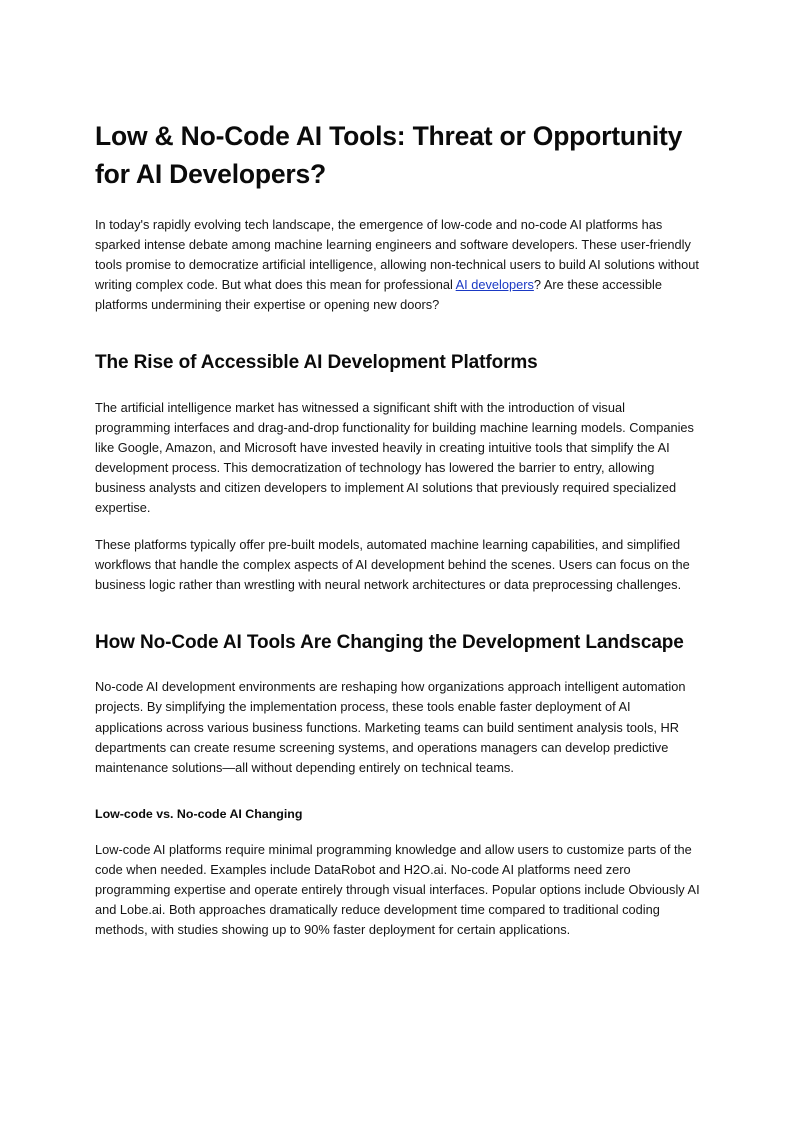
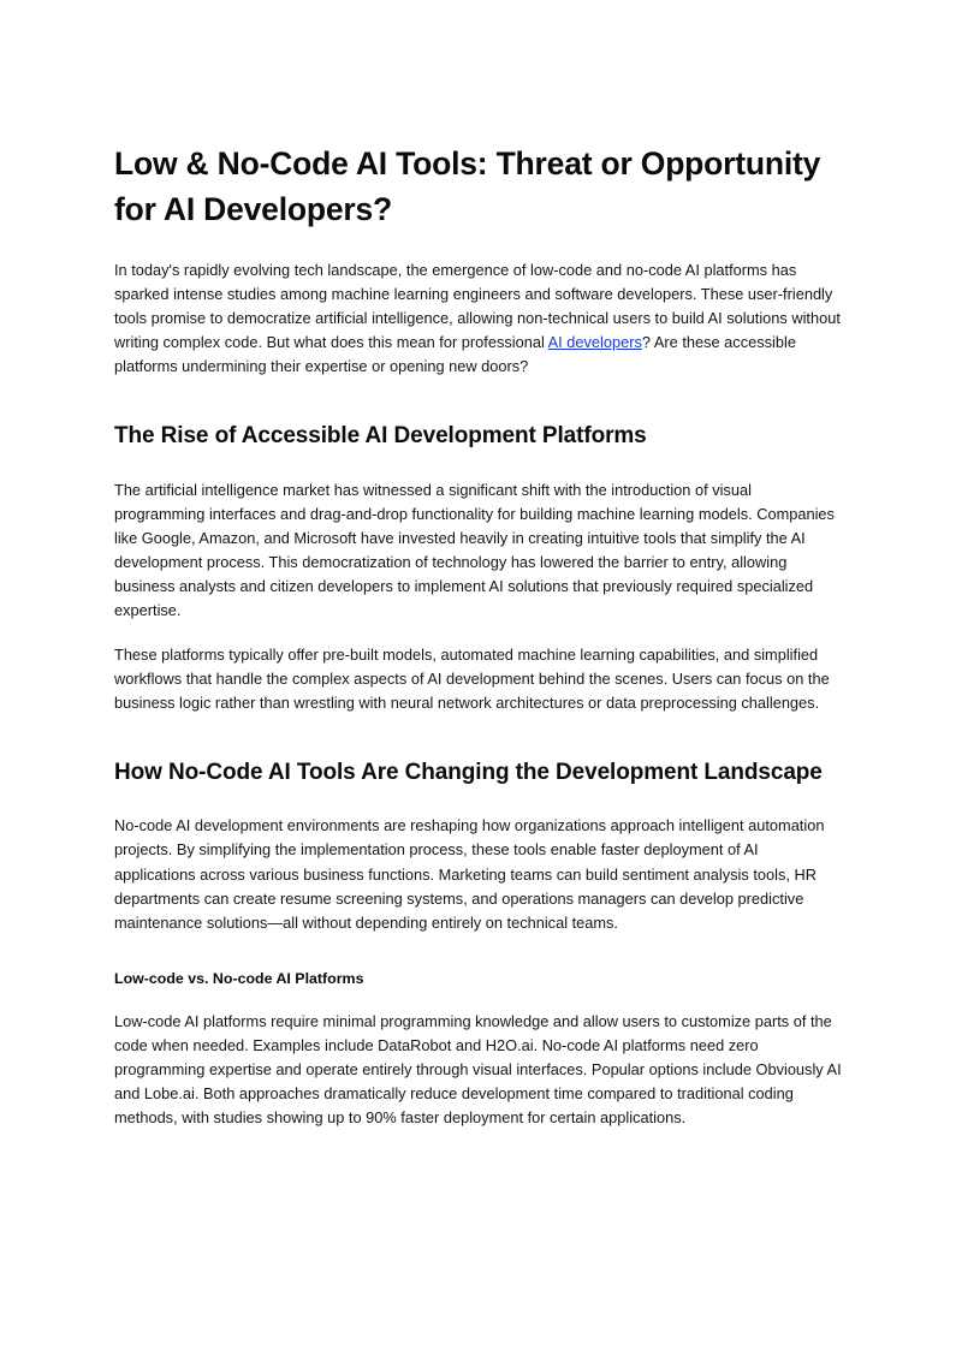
  Low & No-Code AI Tools: Threat or Opportunity for AI Developers?
- In today's rapidly evolving tech landscape, the emergence of low-code and no-code AI platforms has sparked intense debate among machine learning engineers and software developers. These user-friendly tools promise to democratize artificial intelligence, allowing non-technical users to build AI solutions without writing complex code. But what does this mean for professional AI developers? Are these accessible platforms undermining their expertise or opening new doors?
+ In today's rapidly evolving tech landscape, the emergence of low-code and no-code AI platforms has sparked intense studies among machine learning engineers and software developers. These user-friendly tools promise to democratize artificial intelligence, allowing non-technical users to build AI solutions without writing complex code. But what does this mean for professional AI developers? Are these accessible platforms undermining their expertise or opening new doors?
  The Rise of Accessible AI Development Platforms
  The artificial intelligence market has witnessed a significant shift with the introduction of visual programming interfaces and drag-and-drop functionality for building machine learning models. Companies like Google, Amazon, and Microsoft have invested heavily in creating intuitive tools that simplify the AI development process. This democratization of technology has lowered the barrier to entry, allowing business analysts and citizen developers to implement AI solutions that previously required specialized expertise.
  These platforms typically offer pre-built models, automated machine learning capabilities, and simplified workflows that handle the complex aspects of AI development behind the scenes. Users can focus on the business logic rather than wrestling with neural network architectures or data preprocessing challenges.
  How No-Code AI Tools Are Changing the Development Landscape
  No-code AI development environments are reshaping how organizations approach intelligent automation projects. By simplifying the implementation process, these tools enable faster deployment of AI applications across various business functions. Marketing teams can build sentiment analysis tools, HR departments can create resume screening systems, and operations managers can develop predictive maintenance solutions—all without depending entirely on technical teams.
- Low-code vs. No-code AI Changing
+ Low-code vs. No-code AI Platforms
  Low-code AI platforms require minimal programming knowledge and allow users to customize parts of the code when needed. Examples include DataRobot and H2O.ai. No-code AI platforms need zero programming expertise and operate entirely through visual interfaces. Popular options include Obviously AI and Lobe.ai. Both approaches dramatically reduce development time compared to traditional coding methods, with studies showing up to 90% faster deployment for certain applications.
